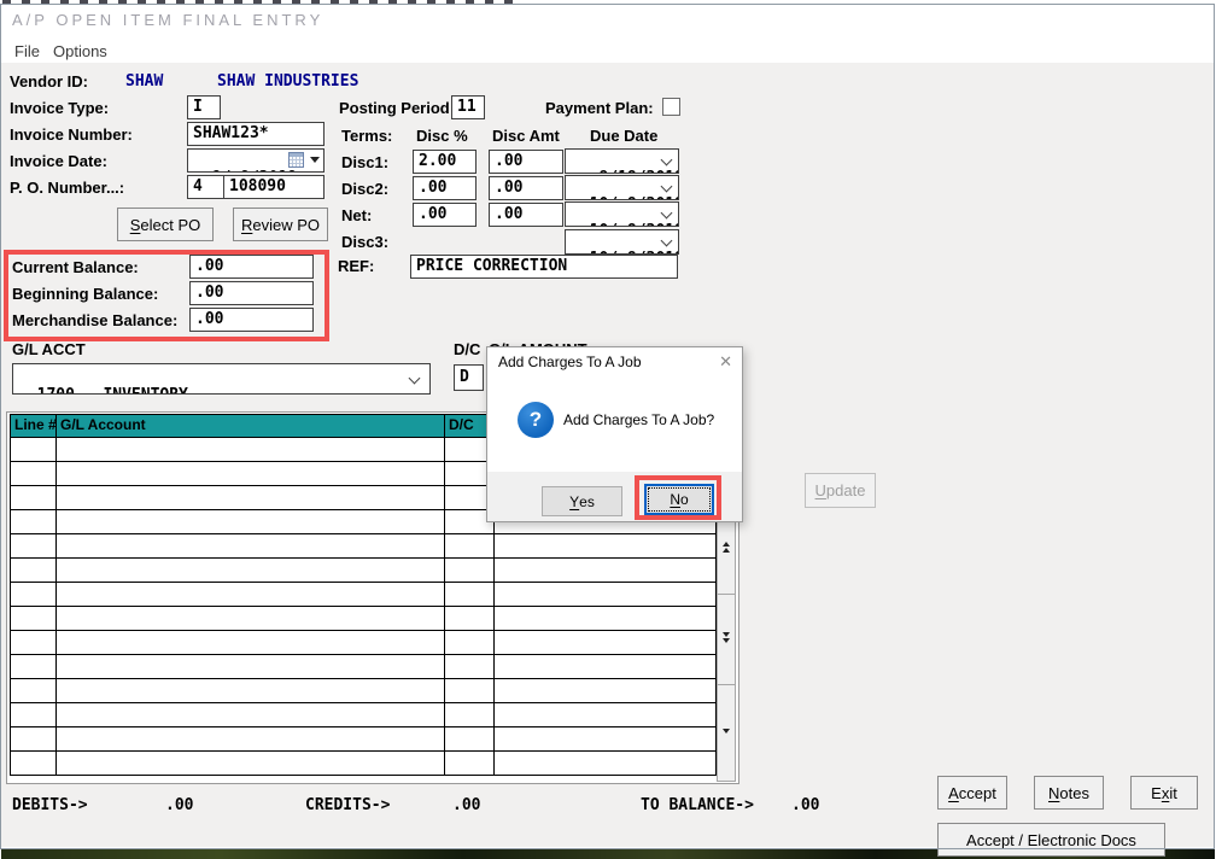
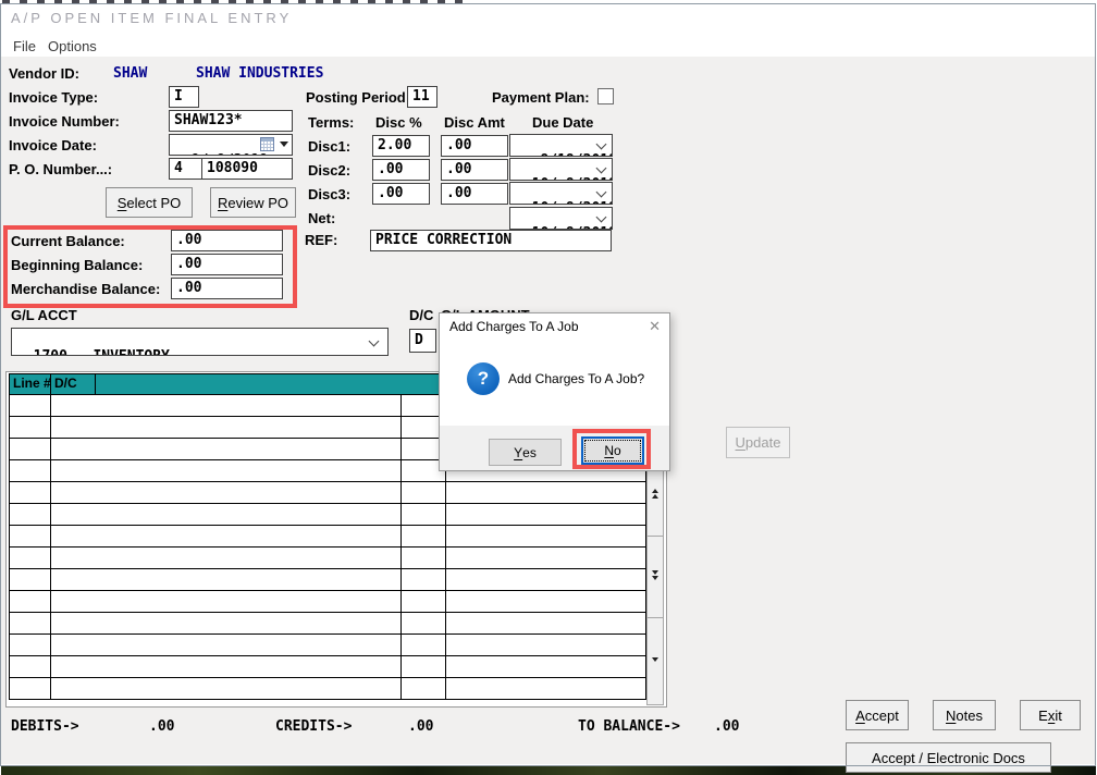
  A/P OPEN ITEM FINAL ENTRY
  File
  Options
  Vendor ID:
  SHAW
  SHAW INDUSTRIES
  Invoice Type:
  I
  Posting Period
  11
  Payment Plan:
  Invoice Number:
  SHAW123*
  Terms:
  Disc %
  Disc Amt
  Due Date
  Invoice Date:
  Disc1:
  2.00
  .00
  P. O. Number...:
  4
  108090
  Disc2:
  .00
  .00
  S
  elect PO
  R
  eview PO
- Net:
+ Disc3:
  .00
  .00
- Disc3:
+ Net:
  Current Balance:
  .00
  Beginning Balance:
  .00
  Merchandise Balance:
  .00
  REF:
  PRICE CORRECTION
  G/L ACCT
  D/C
  D
  Line #
- G/L Account
  D/C
  U
  pdate
  Add Charges To A Job
  ✕
  ?
  Add Charges To A Job?
  Y
  es
  N
  o
  DEBITS->
  .00
  CREDITS->
  .00
  TO BALANCE->
  .00
  A
  ccept
  N
  otes
  E
  x
  it
  Accept /
  E
  lectronic Docs
